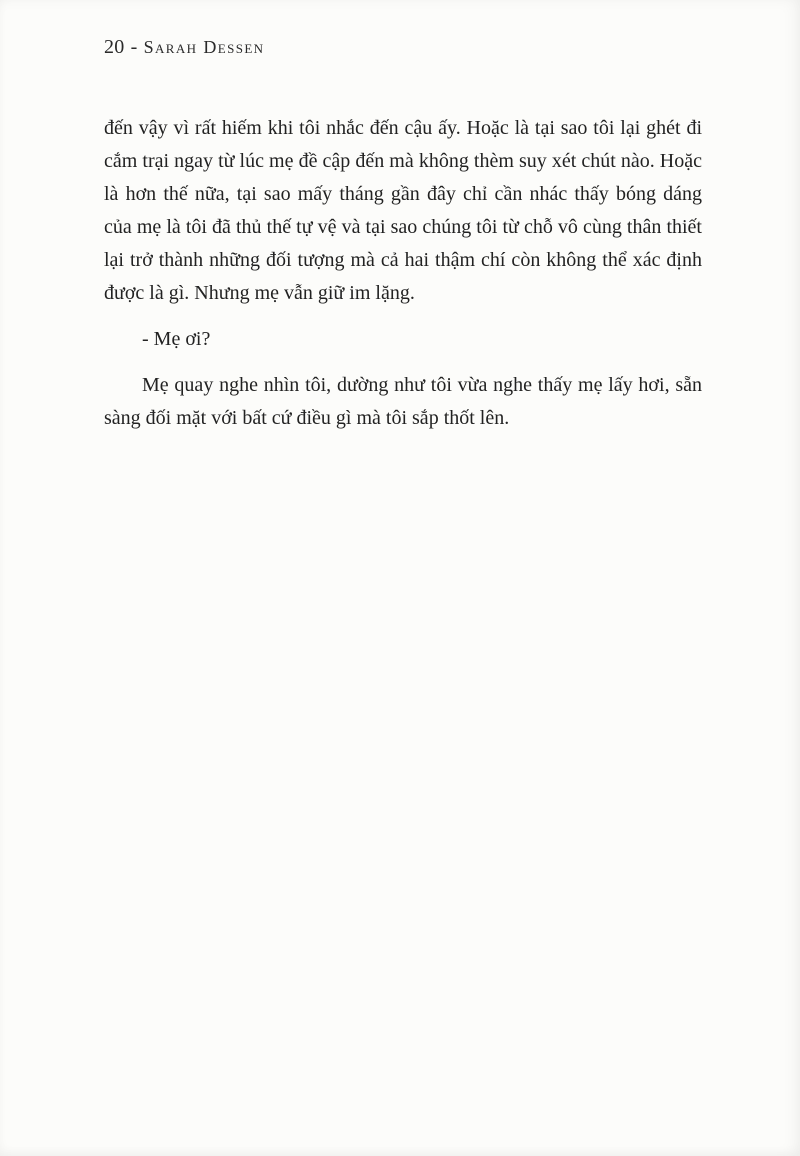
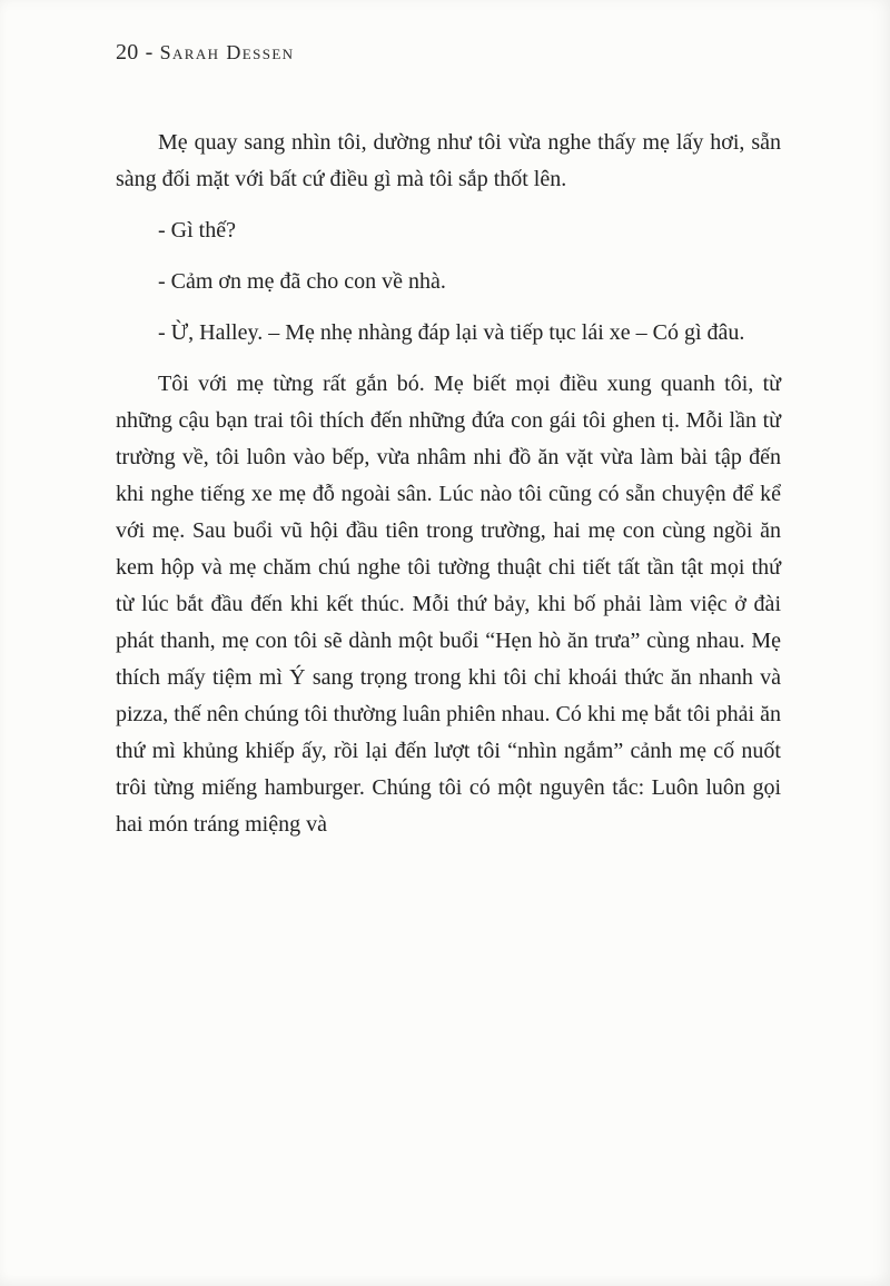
  20 - Sarah Dessen
- đến vậy vì rất hiếm khi tôi nhắc đến cậu ấy. Hoặc là tại sao tôi lại ghét đi cắm trại ngay từ lúc mẹ đề cập đến mà không thèm suy xét chút nào. Hoặc là hơn thế nữa, tại sao mấy tháng gần đây chỉ cần nhác thấy bóng dáng của mẹ là tôi đã thủ thế tự vệ và tại sao chúng tôi từ chỗ vô cùng thân thiết lại trở thành những đối tượng mà cả hai thậm chí còn không thể xác định được là gì. Nhưng mẹ vẫn giữ im lặng.
- - Mẹ ơi?
- Mẹ quay nghe nhìn tôi, dường như tôi vừa nghe thấy mẹ lấy hơi, sẵn sàng đối mặt với bất cứ điều gì mà tôi sắp thốt lên.
+ Mẹ quay sang nhìn tôi, dường như tôi vừa nghe thấy mẹ lấy hơi, sẵn sàng đối mặt với bất cứ điều gì mà tôi sắp thốt lên.
+ - Gì thế?
+ - Cảm ơn mẹ đã cho con về nhà.
+ - Ừ, Halley. – Mẹ nhẹ nhàng đáp lại và tiếp tục lái xe – Có gì đâu.
+ Tôi với mẹ từng rất gắn bó. Mẹ biết mọi điều xung quanh tôi, từ những cậu bạn trai tôi thích đến những đứa con gái tôi ghen tị. Mỗi lần từ trường về, tôi luôn vào bếp, vừa nhâm nhi đồ ăn vặt vừa làm bài tập đến khi nghe tiếng xe mẹ đỗ ngoài sân. Lúc nào tôi cũng có sẵn chuyện để kể với mẹ. Sau buổi vũ hội đầu tiên trong trường, hai mẹ con cùng ngồi ăn kem hộp và mẹ chăm chú nghe tôi tường thuật chi tiết tất tần tật mọi thứ từ lúc bắt đầu đến khi kết thúc. Mỗi thứ bảy, khi bố phải làm việc ở đài phát thanh, mẹ con tôi sẽ dành một buổi “Hẹn hò ăn trưa” cùng nhau. Mẹ thích mấy tiệm mì Ý sang trọng trong khi tôi chỉ khoái thức ăn nhanh và pizza, thế nên chúng tôi thường luân phiên nhau. Có khi mẹ bắt tôi phải ăn thứ mì khủng khiếp ấy, rồi lại đến lượt tôi “nhìn ngắm” cảnh mẹ cố nuốt trôi từng miếng hamburger. Chúng tôi có một nguyên tắc: Luôn luôn gọi hai món tráng miệng và
